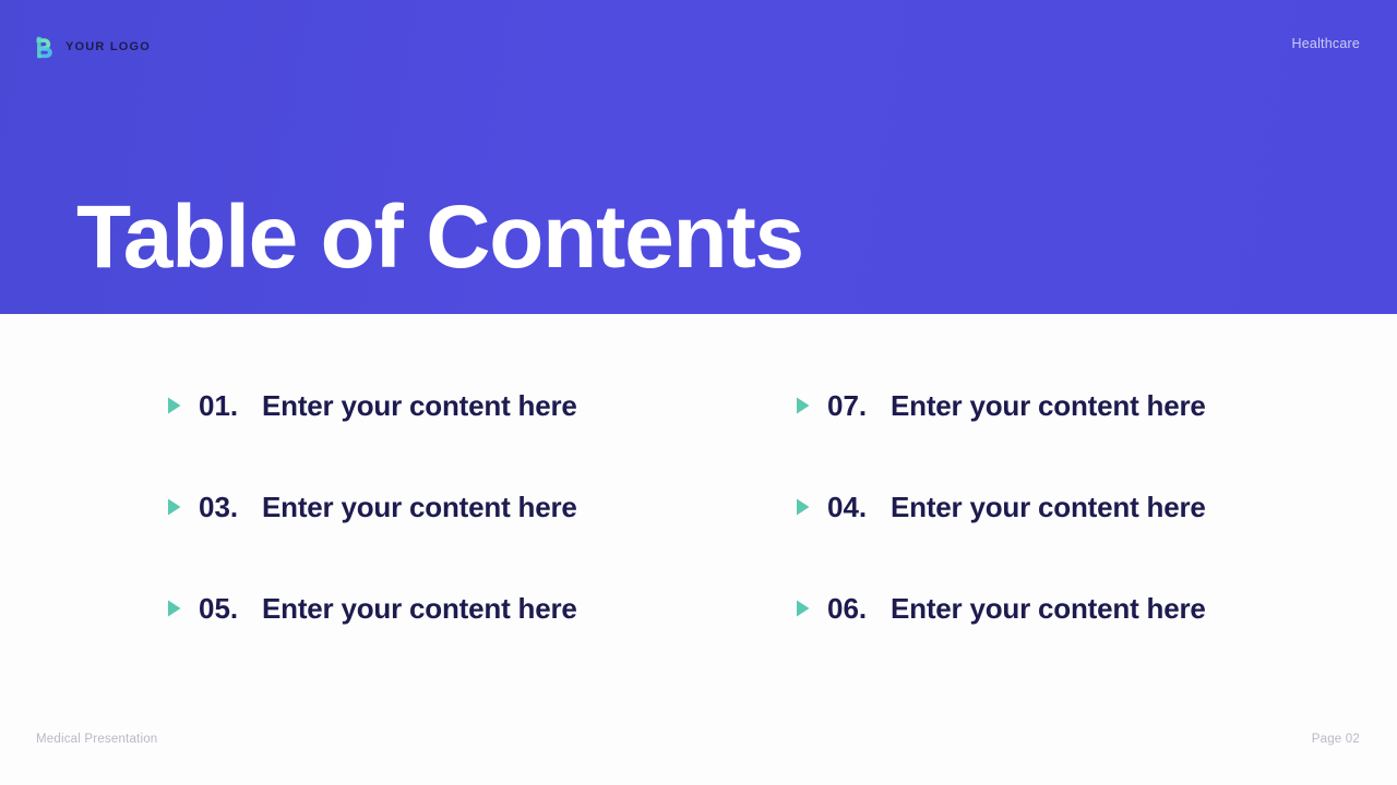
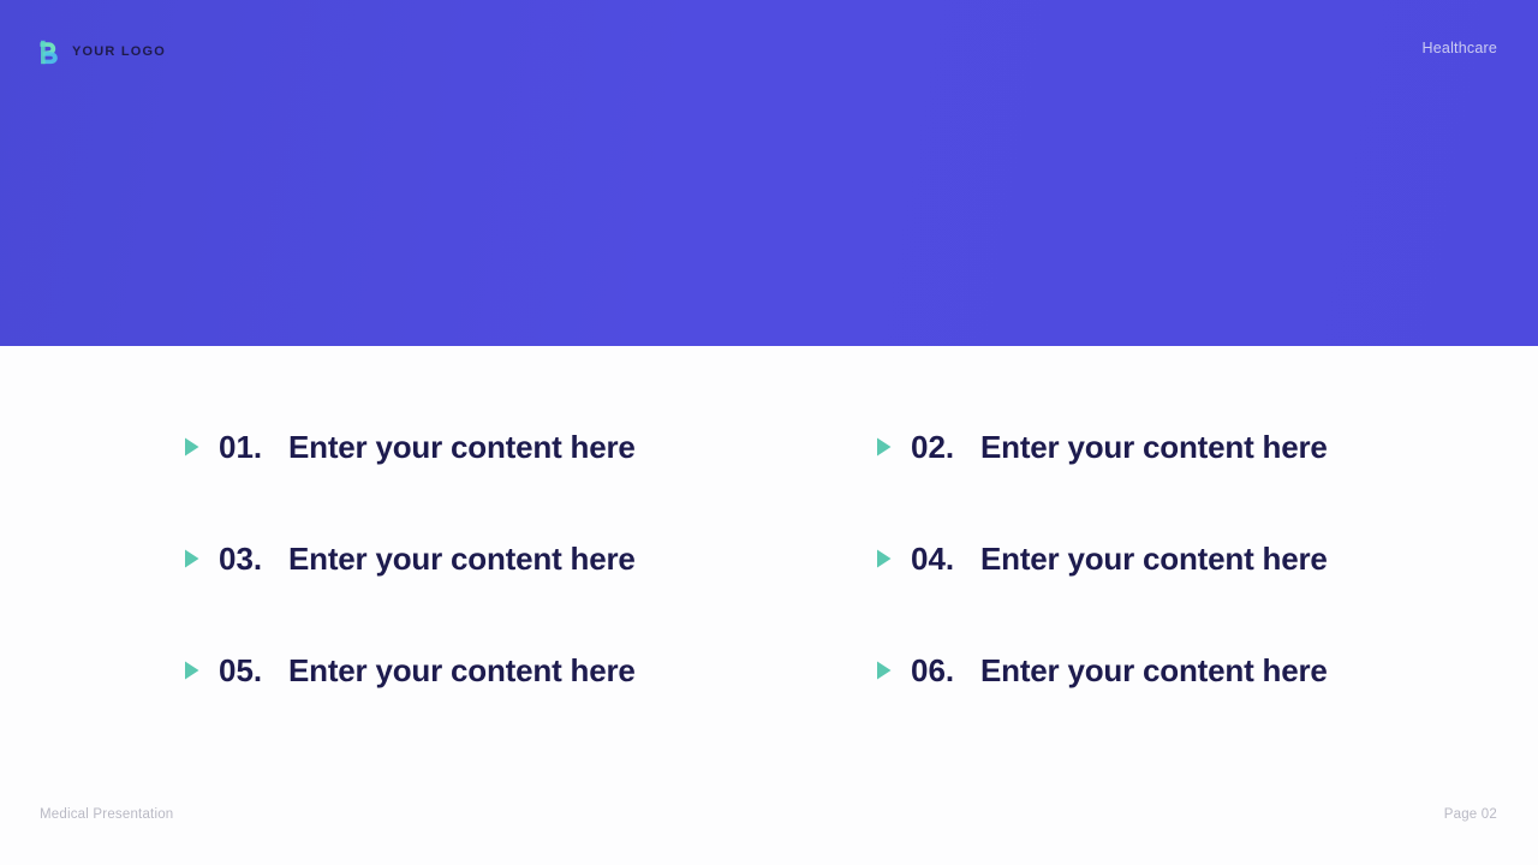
  YOUR LOGO
  Healthcare
- Table of Contents
  01.
  Enter your content here
- 07.
+ 02.
  Enter your content here
  03.
  Enter your content here
  04.
  Enter your content here
  05.
  Enter your content here
  06.
  Enter your content here
  Medical Presentation
  Page 02
